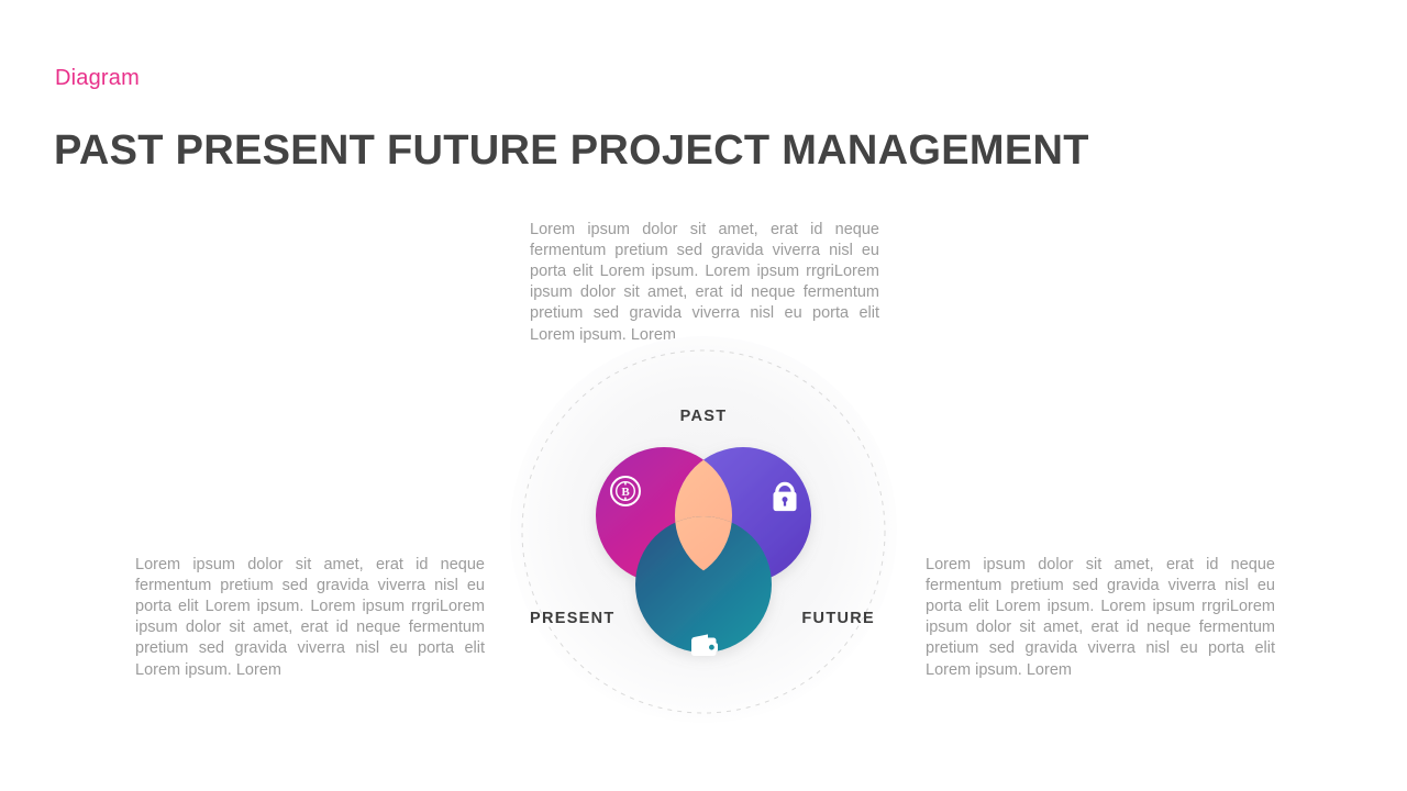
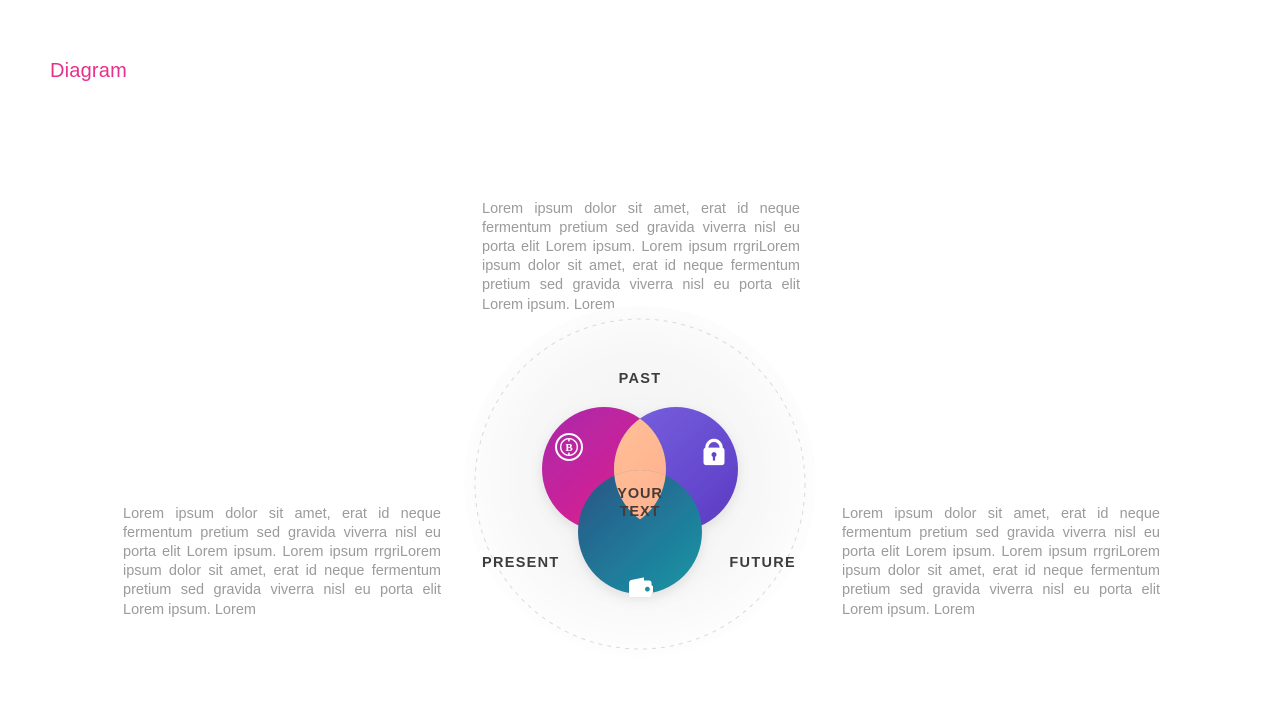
  Diagram
- PAST PRESENT FUTURE PROJECT MANAGEMENT
  Lorem ipsum dolor sit amet, erat id neque fermentum pretium sed gravida viverra nisl eu porta elit Lorem ipsum. Lorem ipsum rrgriLorem ipsum dolor sit amet, erat id neque fermentum pretium sed gravida viverra nisl eu porta elit Lorem ipsum. Lorem
  Lorem ipsum dolor sit amet, erat id neque fermentum pretium sed gravida viverra nisl eu porta elit Lorem ipsum. Lorem ipsum rrgriLorem ipsum dolor sit amet, erat id neque fermentum pretium sed gravida viverra nisl eu porta elit Lorem ipsum. Lorem
  Lorem ipsum dolor sit amet, erat id neque fermentum pretium sed gravida viverra nisl eu porta elit Lorem ipsum. Lorem ipsum rrgriLorem ipsum dolor sit amet, erat id neque fermentum pretium sed gravida viverra nisl eu porta elit Lorem ipsum. Lorem
  B
  PAST
  PRESENT
  FUTURE
+ YOUR
+ TEXT
